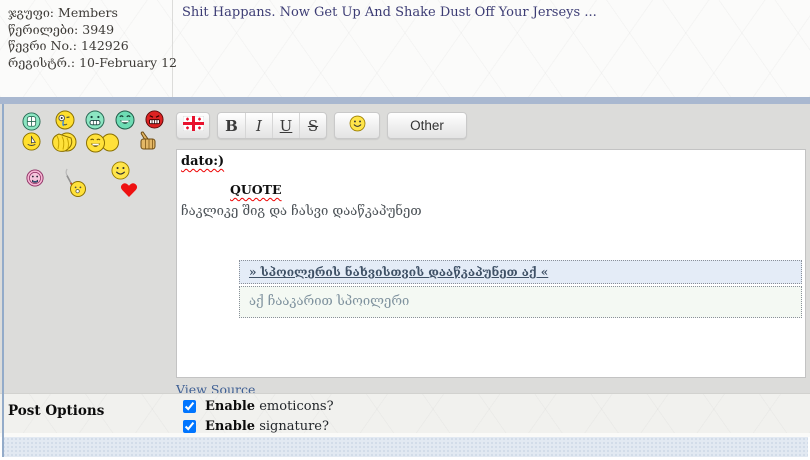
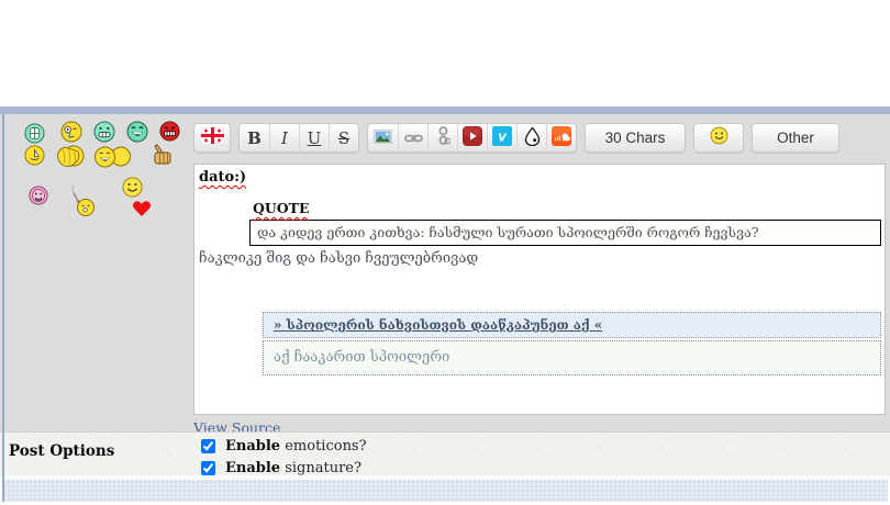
- ჯგუფი: Members
- წერილები: 3949
- წევრი No.: 142926
- რეგისტრ.: 10-February 12
- Shit Happans. Now Get Up And Shake Dust Off Your Jerseys ...
  B
  I
  U
  S
+ v
+ 30 Chars
  Other
  dato:)
  QUOTE
+ და კიდევ ერთი კითხვა: ჩასმული სურათი სპოილერში როგორ ჩევსვა?
- ჩაკლიკე შიგ და ჩასვი დააწკაპუნეთ
+ ჩაკლიკე შიგ და ჩასვი ჩვეულებრივად
  » სპოილერის ნახვისთვის დააწკაპუნეთ აქ «
  აქ ჩააკარით სპოილერი
  View Source
  Post Options
  Enable
  emoticons?
  Enable
  signature?
